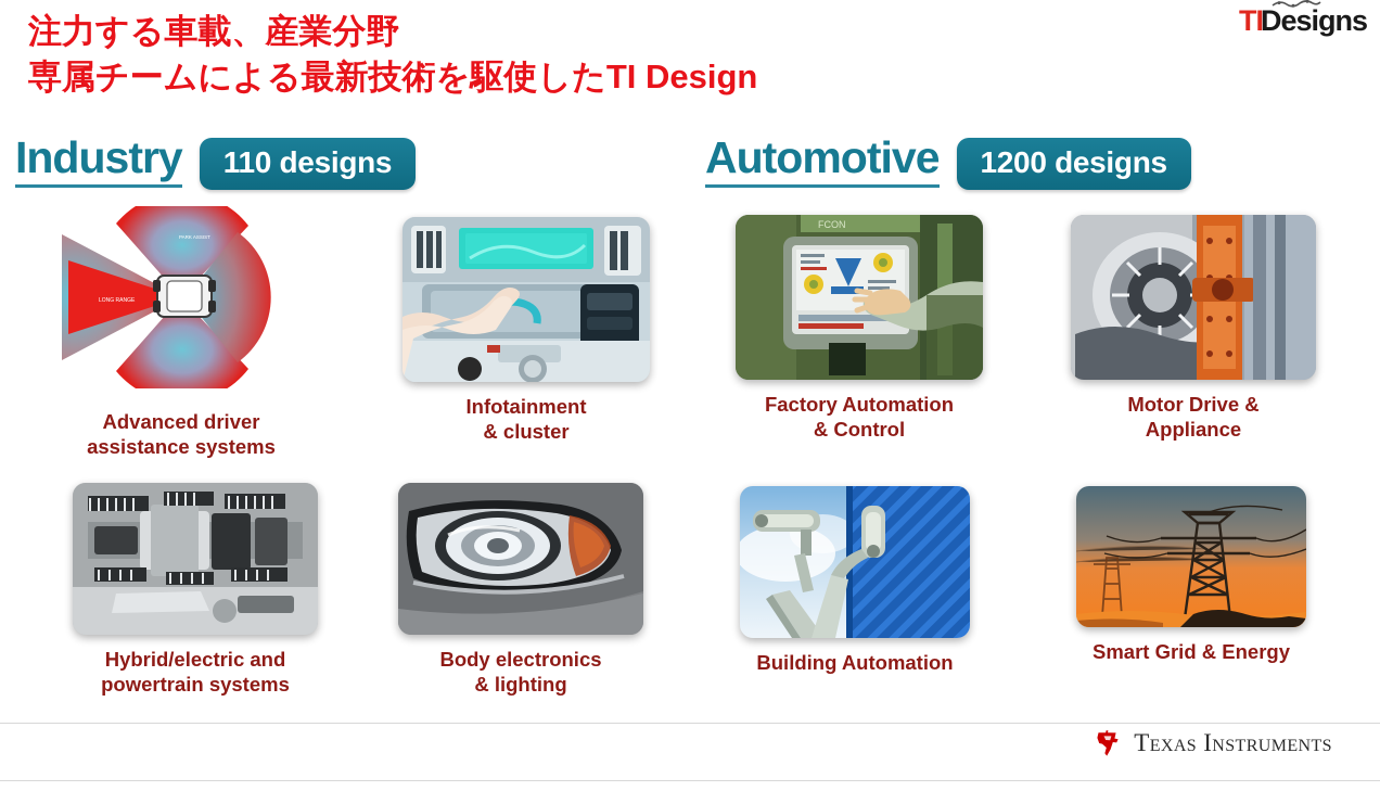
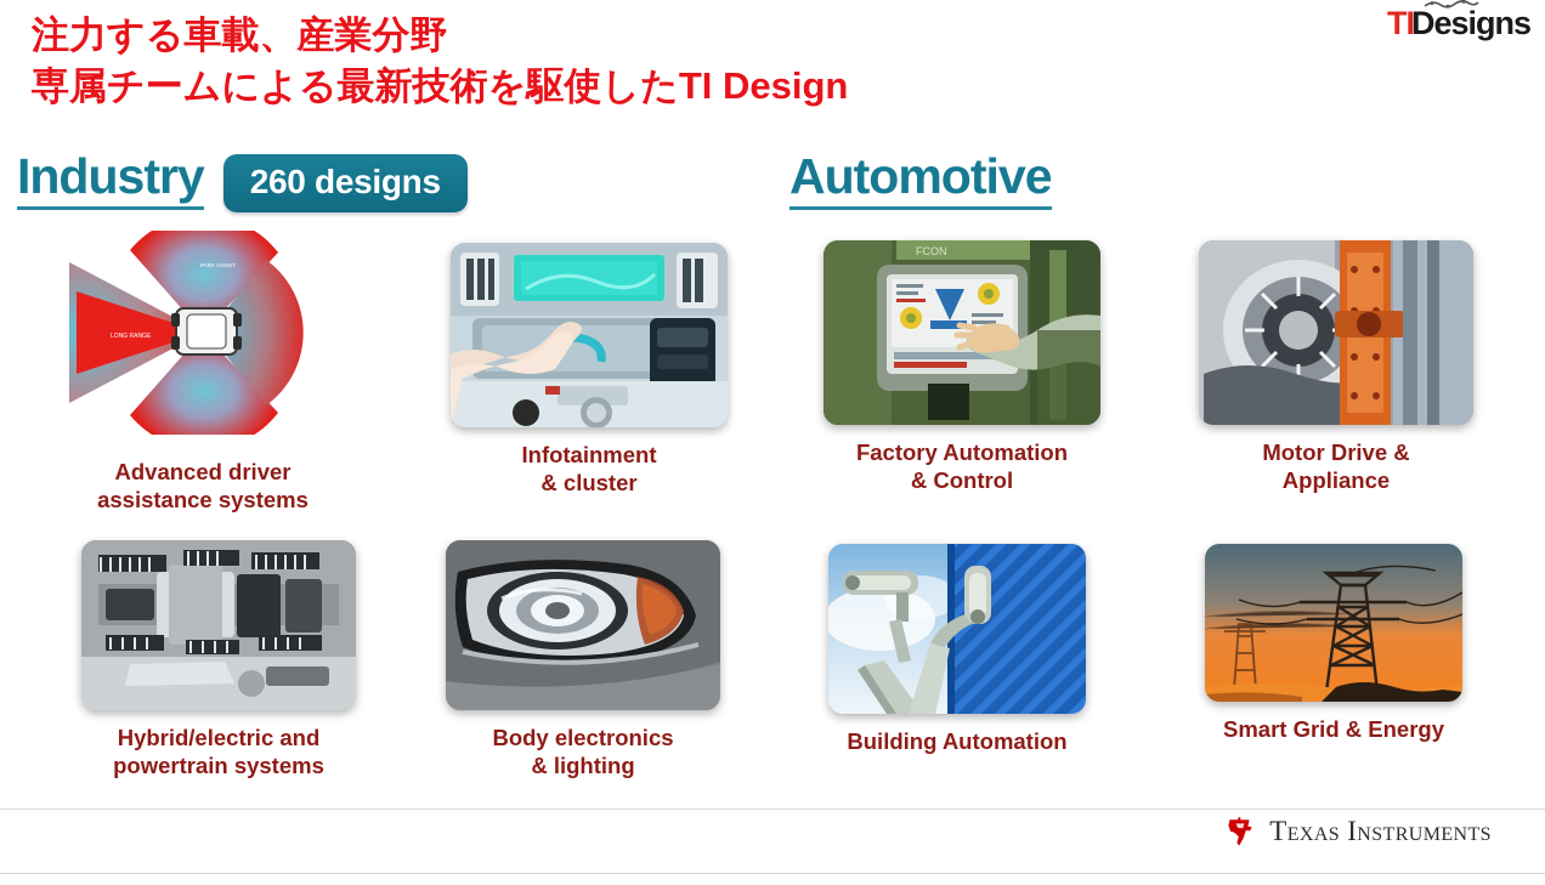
  TI
  Designs
  注力する車載、産業分野
  専属チームによる最新技術を駆使したTI Design
  Industry
- 110 designs
+ 260 designs
  Automotive
- 1200 designs
  Advanced driver
  assistance systems
  Infotainment
  & cluster
  FCON
  Factory Automation
  & Control
  Motor Drive &
  Appliance
  Hybrid/electric and
  powertrain systems
  Body electronics
  & lighting
  Building Automation
  Smart Grid & Energy
  Texas Instruments
